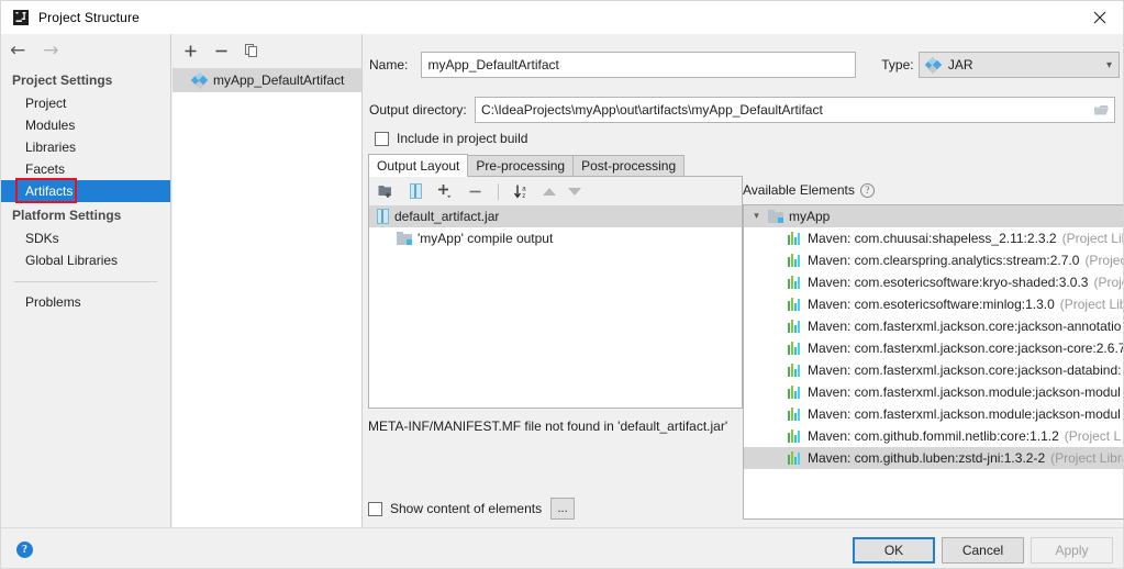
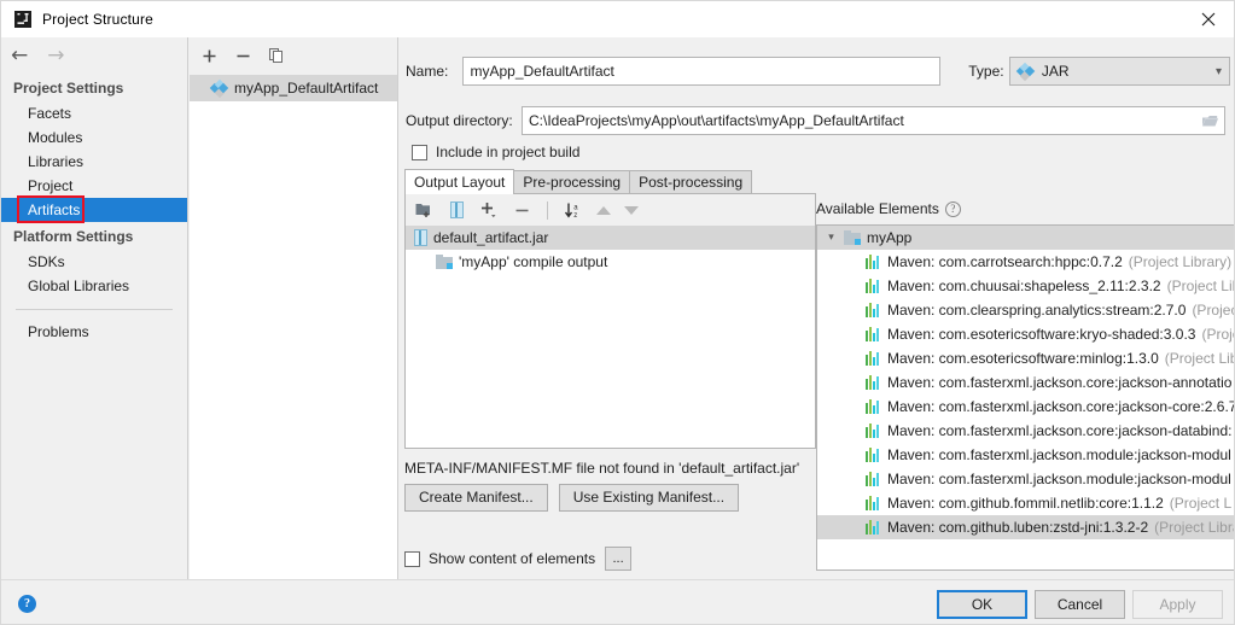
  Project Structure
  ←
  →
  Project Settings
- Project
+ Facets
  Modules
  Libraries
- Facets
+ Project
  Artifacts
  Platform Settings
  SDKs
  Global Libraries
  Problems
  myApp_DefaultArtifact
  Name:
  myApp_DefaultArtifact
  Type:
  JAR
  ▾
  Output directory:
  C:\IdeaProjects\myApp\out\artifacts\myApp_DefaultArtifact
  Include in project build
  Output Layout
  Pre-processing
  Post-processing
  default_artifact.jar
  'myApp' compile output
  META-INF/MANIFEST.MF file not found in 'default_artifact.jar'
+ Create Manifest...
+ Use Existing Manifest...
  Show content of elements
  ...
  Available Elements
  ?
  ▾
  myApp
+ Maven: com.carrotsearch:hppc:0.7.2
+ (Project Library)
  Maven: com.chuusai:shapeless_2.11:2.3.2
  (Project Li
  Maven: com.clearspring.analytics:stream:2.7.0
  (Proje
  Maven: com.esotericsoftware:kryo-shaded:3.0.3
  (Proj
  Maven: com.esotericsoftware:minlog:1.3.0
  (Project Li
  Maven: com.fasterxml.jackson.core:jackson-annotatio
  Maven: com.fasterxml.jackson.core:jackson-core:2.6.7
  Maven: com.fasterxml.jackson.core:jackson-databind:
  Maven: com.fasterxml.jackson.module:jackson-modul
  Maven: com.fasterxml.jackson.module:jackson-modul
  Maven: com.github.fommil.netlib:core:1.1.2
  (Project L
  Maven: com.github.luben:zstd-jni:1.3.2-2
  (Project Libr
  ?
  OK
  Cancel
  Apply
